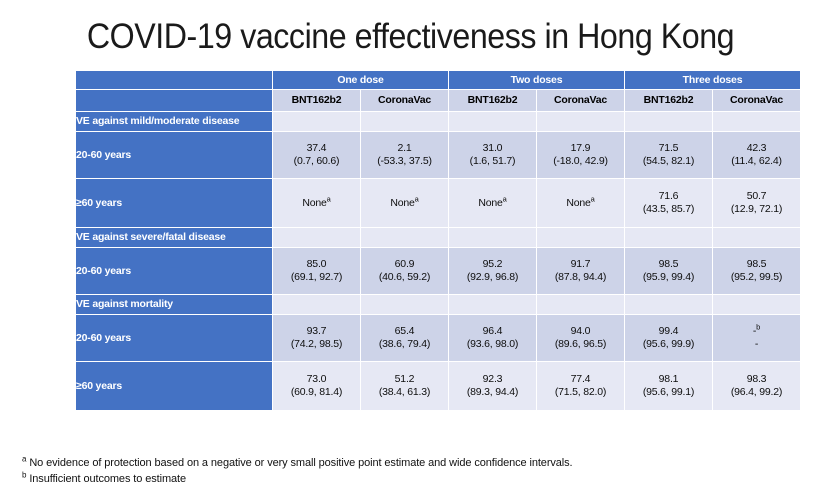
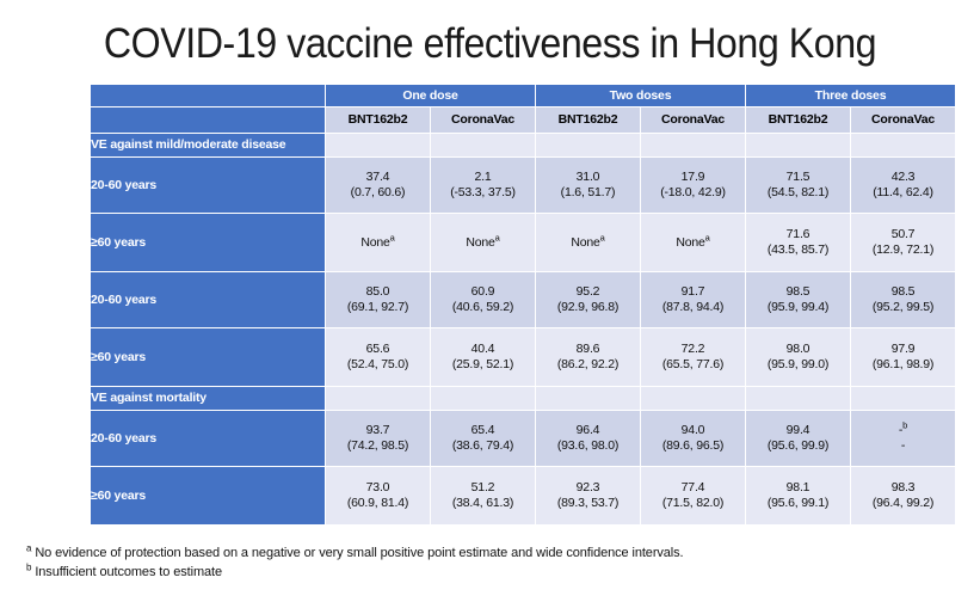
  COVID-19 vaccine effectiveness in Hong Kong
  	One dose	Two doses	Three doses
  	BNT162b2	CoronaVac	BNT162b2	CoronaVac	BNT162b2	CoronaVac
  VE against mild/moderate disease
  20-60 years	37.4(0.7, 60.6)	2.1(-53.3, 37.5)	31.0(1.6, 51.7)	17.9(-18.0, 42.9)	71.5(54.5, 82.1)	42.3(11.4, 62.4)
  ≥60 years	Nonea	Nonea	Nonea	Nonea	71.6(43.5, 85.7)	50.7(12.9, 72.1)
- VE against severe/fatal disease
  20-60 years	85.0(69.1, 92.7)	60.9(40.6, 59.2)	95.2(92.9, 96.8)	91.7(87.8, 94.4)	98.5(95.9, 99.4)	98.5(95.2, 99.5)
+ ≥60 years	65.6(52.4, 75.0)	40.4(25.9, 52.1)	89.6(86.2, 92.2)	72.2(65.5, 77.6)	98.0(95.9, 99.0)	97.9(96.1, 98.9)
  VE against mortality
  20-60 years	93.7(74.2, 98.5)	65.4(38.6, 79.4)	96.4(93.6, 98.0)	94.0(89.6, 96.5)	99.4(95.6, 99.9)	-b-
- ≥60 years	73.0(60.9, 81.4)	51.2(38.4, 61.3)	92.3(89.3, 94.4)	77.4(71.5, 82.0)	98.1(95.6, 99.1)	98.3(96.4, 99.2)
+ ≥60 years	73.0(60.9, 81.4)	51.2(38.4, 61.3)	92.3(89.3, 53.7)	77.4(71.5, 82.0)	98.1(95.6, 99.1)	98.3(96.4, 99.2)
  a No evidence of protection based on a negative or very small positive point estimate and wide confidence intervals.
  b Insufficient outcomes to estimate
